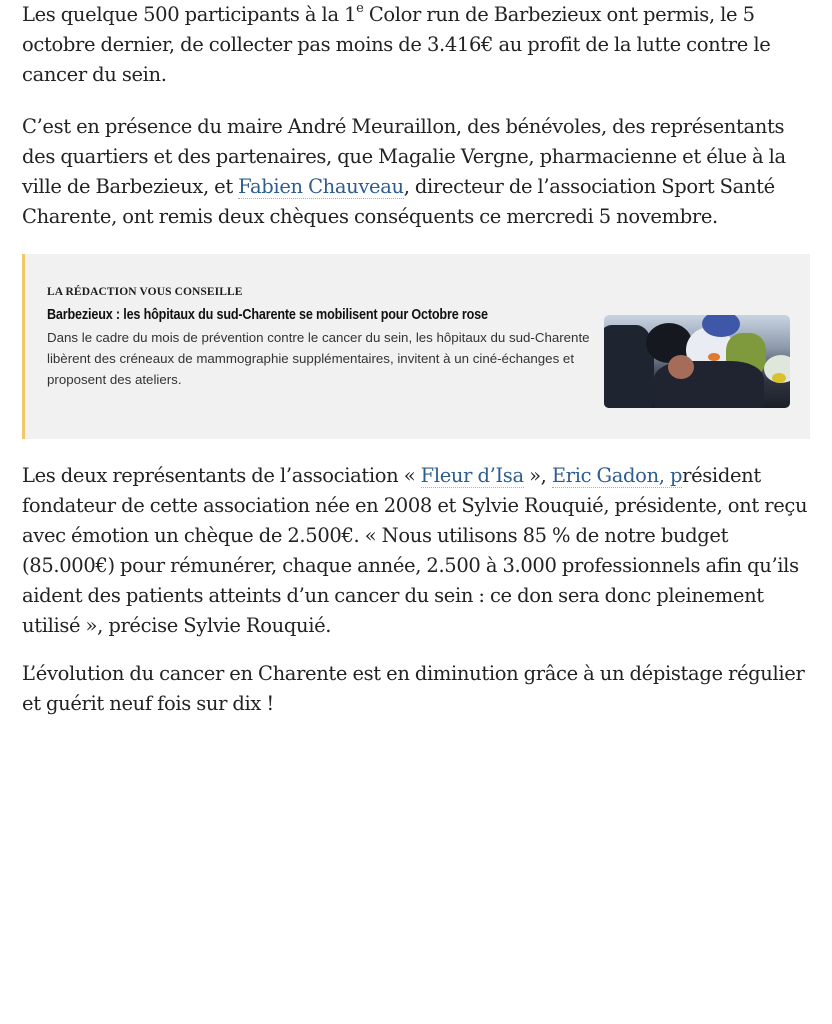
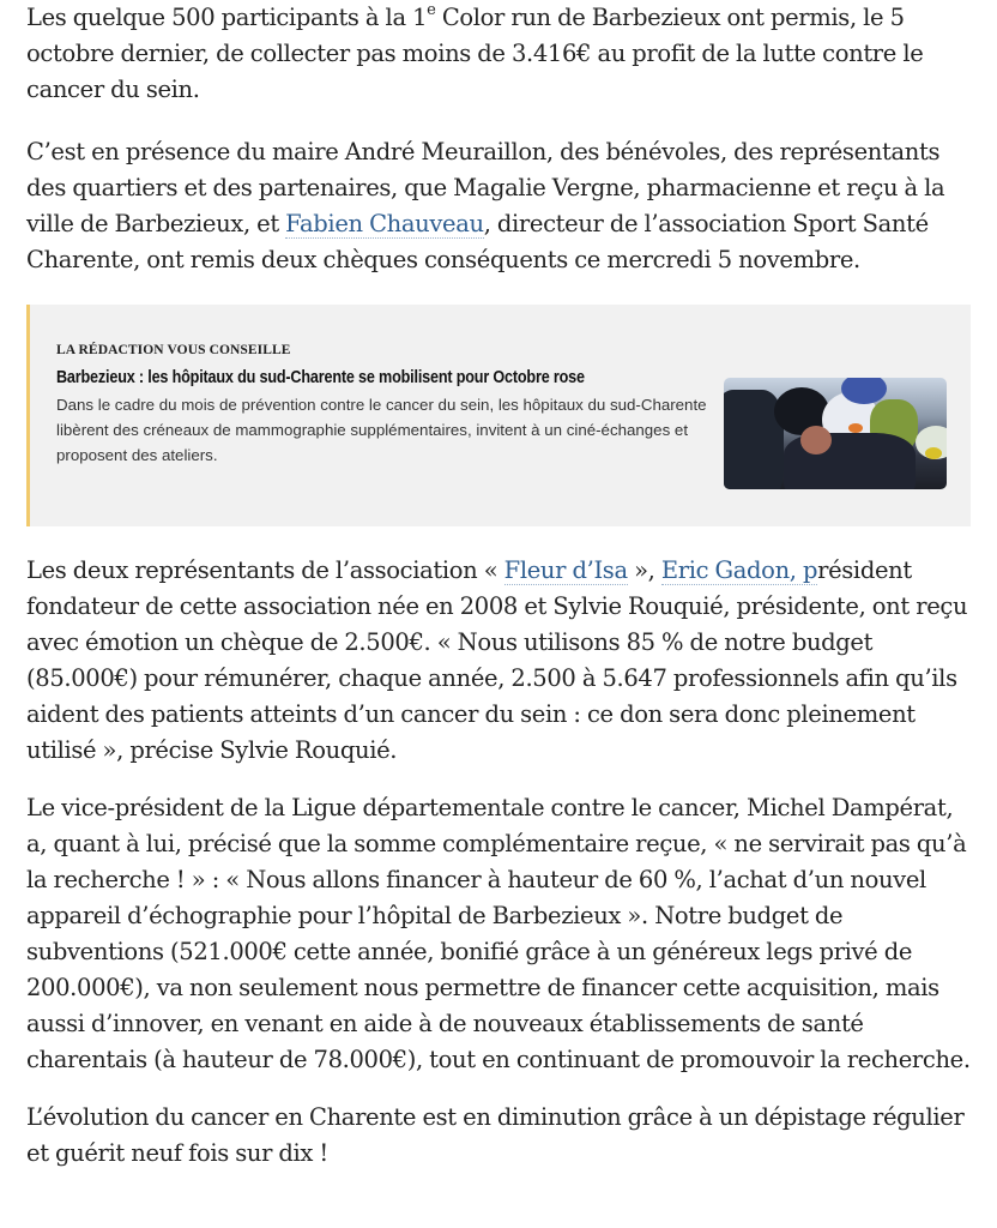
  Les quelque 500 participants à la 1e Color run de Barbezieux ont permis, le 5 octobre dernier, de collecter pas moins de 3.416€ au profit de la lutte contre le cancer du sein.
- C’est en présence du maire André Meuraillon, des bénévoles, des représentants des quartiers et des partenaires, que Magalie Vergne, pharmacienne et élue à la ville de Barbezieux, et Fabien Chauveau, directeur de l’association Sport Santé Charente, ont remis deux chèques conséquents ce mercredi 5 novembre.
+ C’est en présence du maire André Meuraillon, des bénévoles, des représentants des quartiers et des partenaires, que Magalie Vergne, pharmacienne et reçu à la ville de Barbezieux, et Fabien Chauveau, directeur de l’association Sport Santé Charente, ont remis deux chèques conséquents ce mercredi 5 novembre.
  LA RÉDACTION VOUS CONSEILLE
  Barbezieux : les hôpitaux du sud-Charente se mobilisent pour Octobre rose
  Dans le cadre du mois de prévention contre le cancer du sein, les hôpitaux du sud-Charente libèrent des créneaux de mammographie supplémentaires, invitent à un ciné-échanges et proposent des ateliers.
- Les deux représentants de l’association « Fleur d’Isa », Eric Gadon, président fondateur de cette association née en 2008 et Sylvie Rouquié, présidente, ont reçu avec émotion un chèque de 2.500€. « Nous utilisons 85 % de notre budget (85.000€) pour rémunérer, chaque année, 2.500 à 3.000 professionnels afin qu’ils aident des patients atteints d’un cancer du sein : ce don sera donc pleinement utilisé », précise Sylvie Rouquié.
+ Les deux représentants de l’association « Fleur d’Isa », Eric Gadon, président fondateur de cette association née en 2008 et Sylvie Rouquié, présidente, ont reçu avec émotion un chèque de 2.500€. « Nous utilisons 85 % de notre budget (85.000€) pour rémunérer, chaque année, 2.500 à 5.647 professionnels afin qu’ils aident des patients atteints d’un cancer du sein : ce don sera donc pleinement utilisé », précise Sylvie Rouquié.
+ Le vice-président de la Ligue départementale contre le cancer, Michel Dampérat, a, quant à lui, précisé que la somme complémentaire reçue, « ne servirait pas qu’à la recherche ! » : « Nous allons financer à hauteur de 60 %, l’achat d’un nouvel appareil d’échographie pour l’hôpital de Barbezieux ». Notre budget de subventions (521.000€ cette année, bonifié grâce à un généreux legs privé de 200.000€), va non seulement nous permettre de financer cette acquisition, mais aussi d’innover, en venant en aide à de nouveaux établissements de santé charentais (à hauteur de 78.000€), tout en continuant de promouvoir la recherche.
  L’évolution du cancer en Charente est en diminution grâce à un dépistage régulier et guérit neuf fois sur dix !
